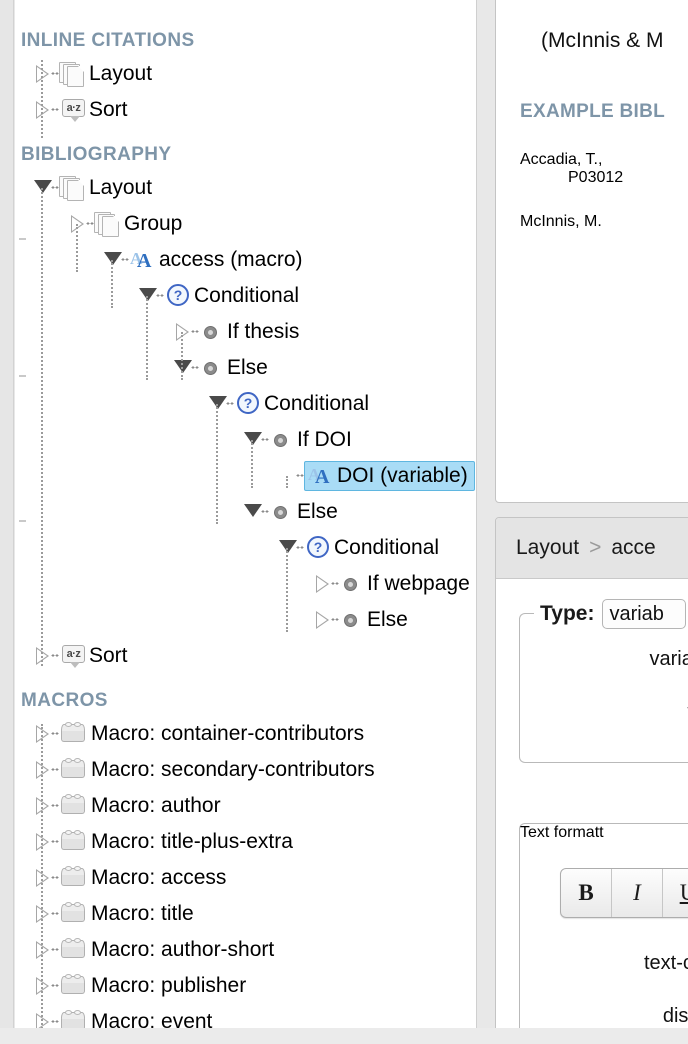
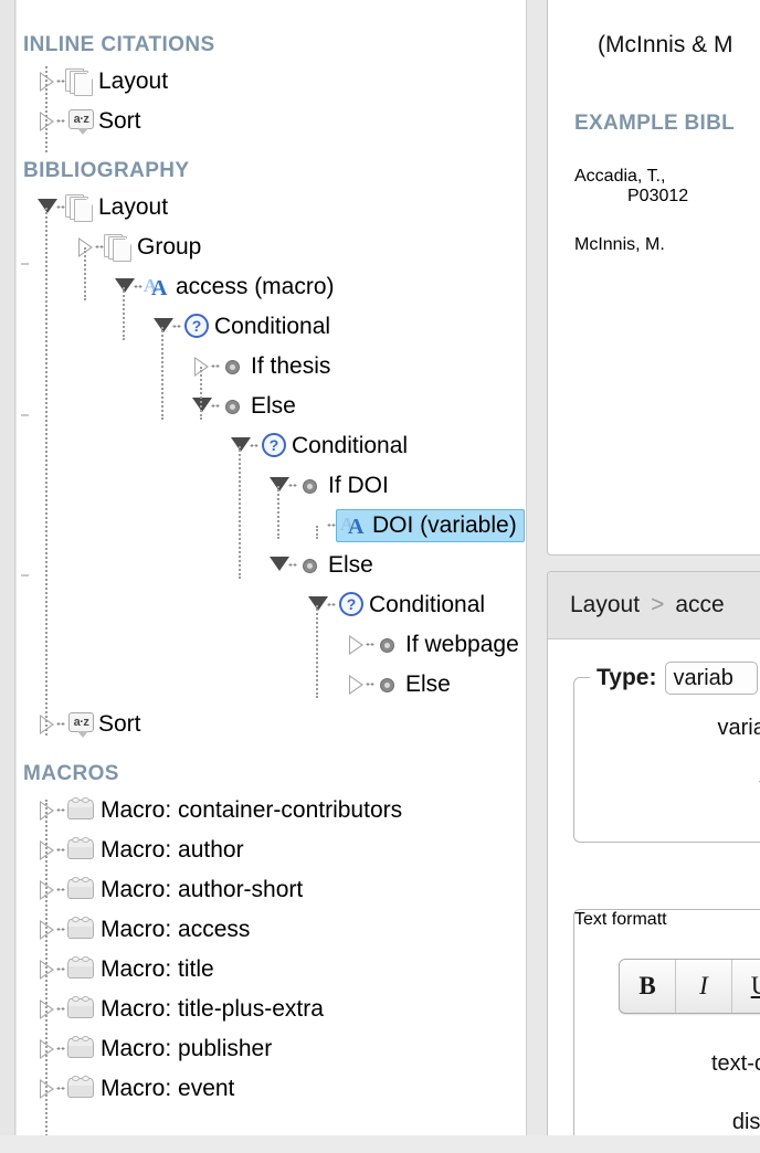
  INLINE CITATIONS
  Layout
  a·z
  Sort
  BIBLIOGRAPHY
  Layout
  Group
  A
  A
  access (macro)
  ?
  Conditional
  If thesis
  Else
  ?
  Conditional
  If DOI
  A
  A
  DOI (variable)
  Else
  ?
  Conditional
  If webpage
  Else
  a·z
  Sort
  MACROS
  Macro: container-contributors
- Macro: secondary-contributors
  Macro: author
- Macro: title-plus-extra
+ Macro: author-short
  Macro: access
  Macro: title
- Macro: author-short
+ Macro: title-plus-extra
  Macro: publisher
  Macro: event
  (McInnis & M
  EXAMPLE BIBL
  Accadia, T.,
  P03012
  McInnis, M.
  Layout
  >
  acce
  Type:
  variab
  varia
  Text formatt
  B
  I
  text-
